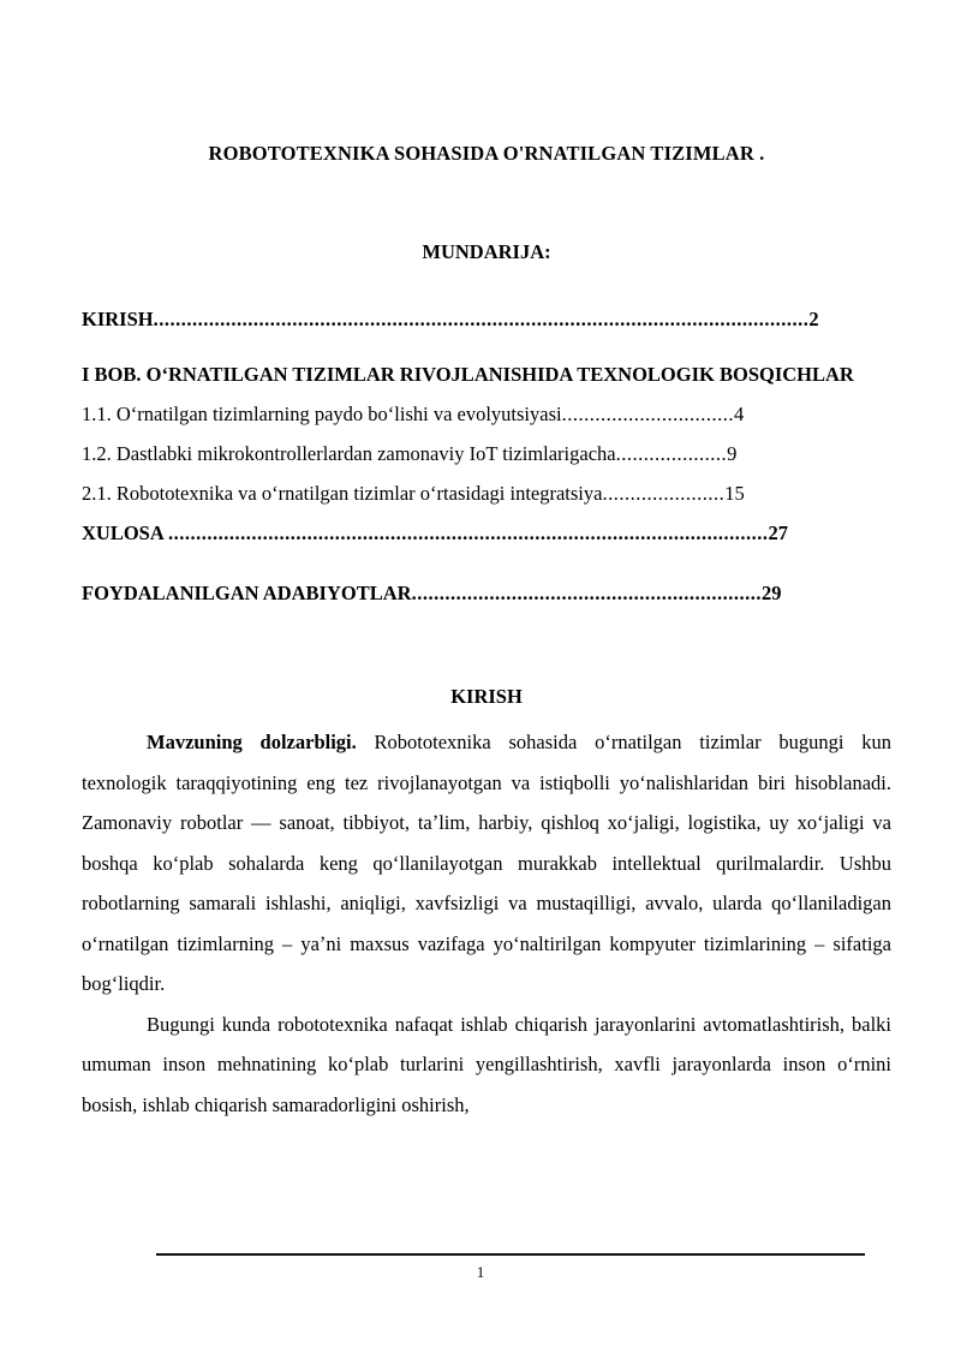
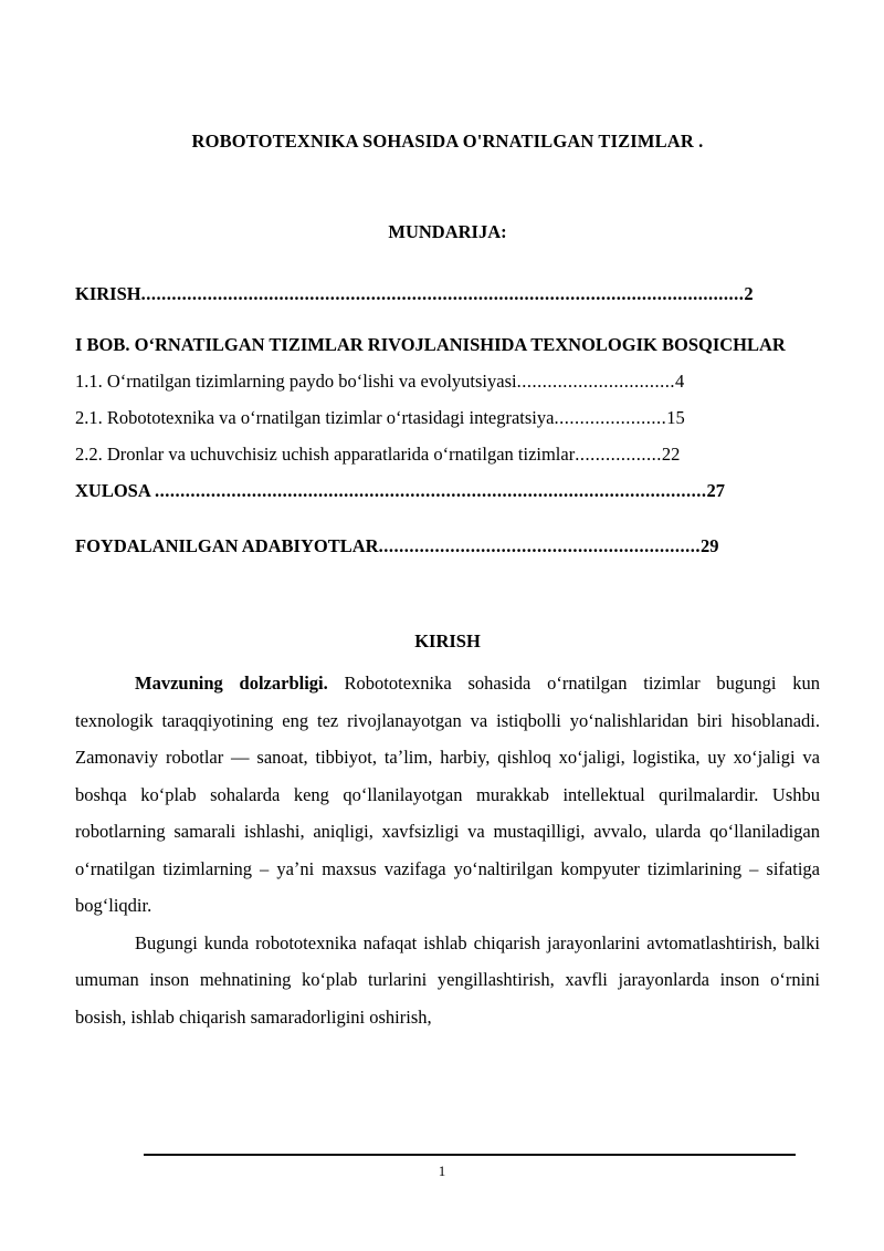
  ROBOTOTEXNIKA SOHASIDA O'RNATILGAN TIZIMLAR .
  MUNDARIJA:
  KIRISH......................................................................................................................2
  I BOB. OʻRNATILGAN TIZIMLAR RIVOJLANISHIDA TEXNOLOGIK BOSQICHLAR
  1.1. Oʻrnatilgan tizimlarning paydo boʻlishi va evolyutsiyasi...............................4
- 1.2. Dastlabki mikrokontrollerlardan zamonaviy IoT tizimlarigacha....................9
  2.1. Robototexnika va oʻrnatilgan tizimlar oʻrtasidagi integratsiya......................15
+ 2.2. Dronlar va uchuvchisiz uchish apparatlarida oʻrnatilgan tizimlar.................22
  XULOSA ............................................................................................................27
  FOYDALANILGAN ADABIYOTLAR...............................................................29
  KIRISH
  Mavzuning dolzarbligi. Robototexnika sohasida oʻrnatilgan tizimlar bugungi kun texnologik taraqqiyotining eng tez rivojlanayotgan va istiqbolli yoʻnalishlaridan biri hisoblanadi. Zamonaviy robotlar — sanoat, tibbiyot, taʼlim, harbiy, qishloq xoʻjaligi, logistika, uy xoʻjaligi va boshqa koʻplab sohalarda keng qoʻllanilayotgan murakkab intellektual qurilmalardir. Ushbu robotlarning samarali ishlashi, aniqligi, xavfsizligi va mustaqilligi, avvalo, ularda qoʻllaniladigan oʻrnatilgan tizimlarning – yaʼni maxsus vazifaga yoʻnaltirilgan kompyuter tizimlarining – sifatiga bogʻliqdir.
  Bugungi kunda robototexnika nafaqat ishlab chiqarish jarayonlarini avtomatlashtirish, balki umuman inson mehnatining koʻplab turlarini yengillashtirish, xavfli jarayonlarda inson oʻrnini bosish, ishlab chiqarish samaradorligini oshirish,
  1
